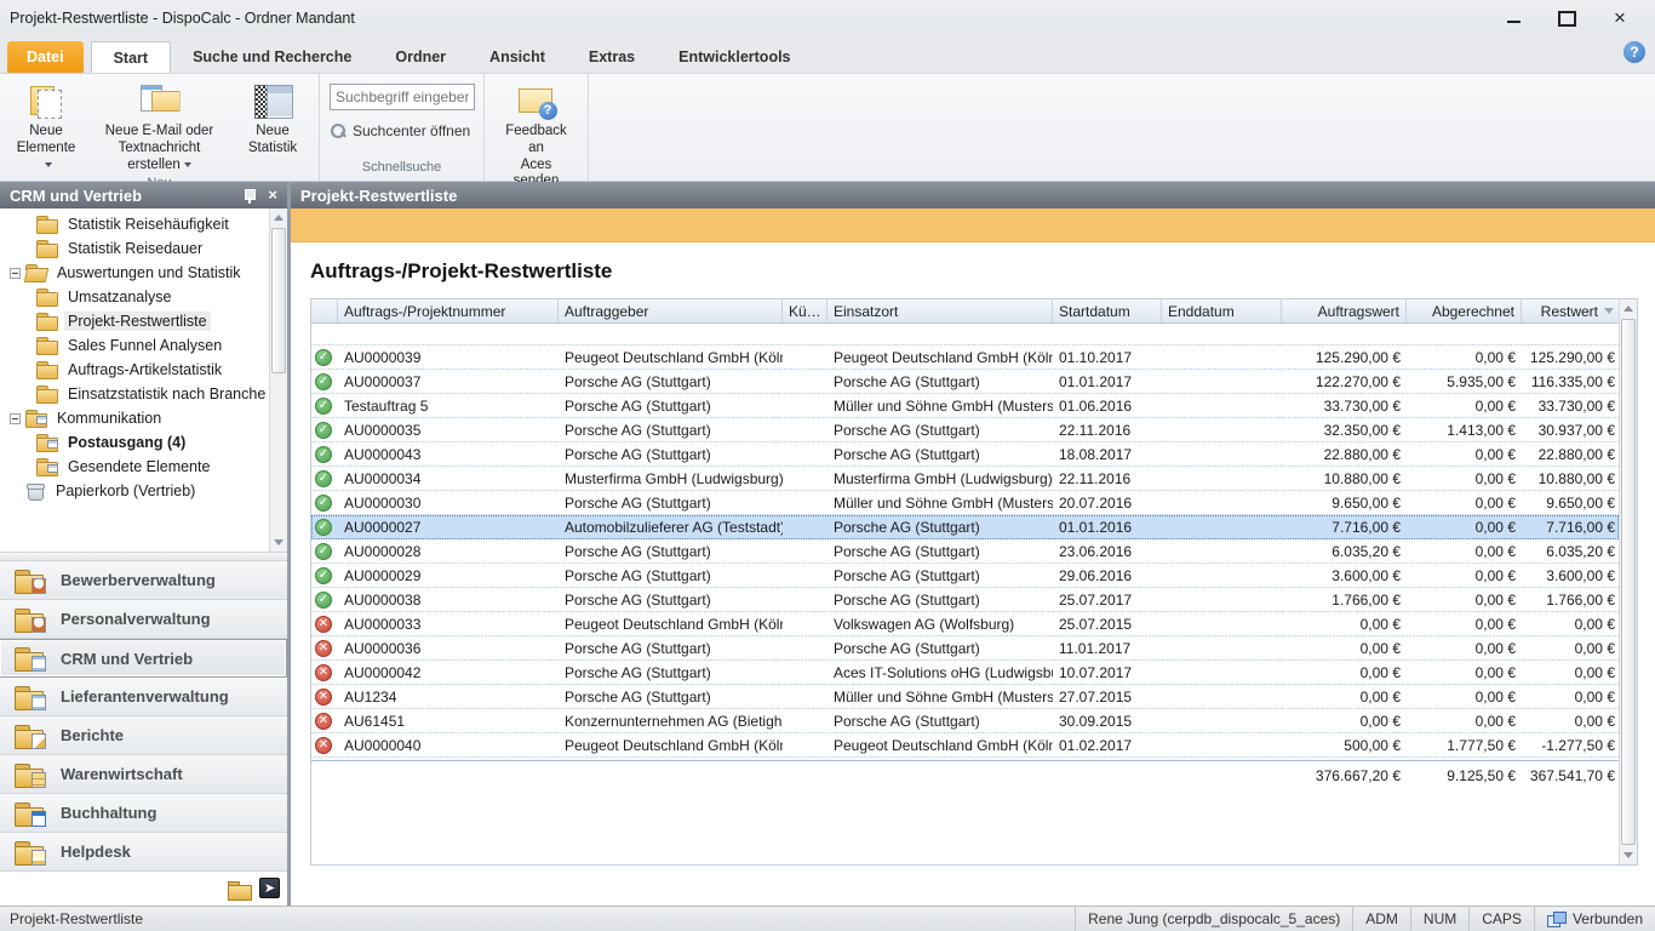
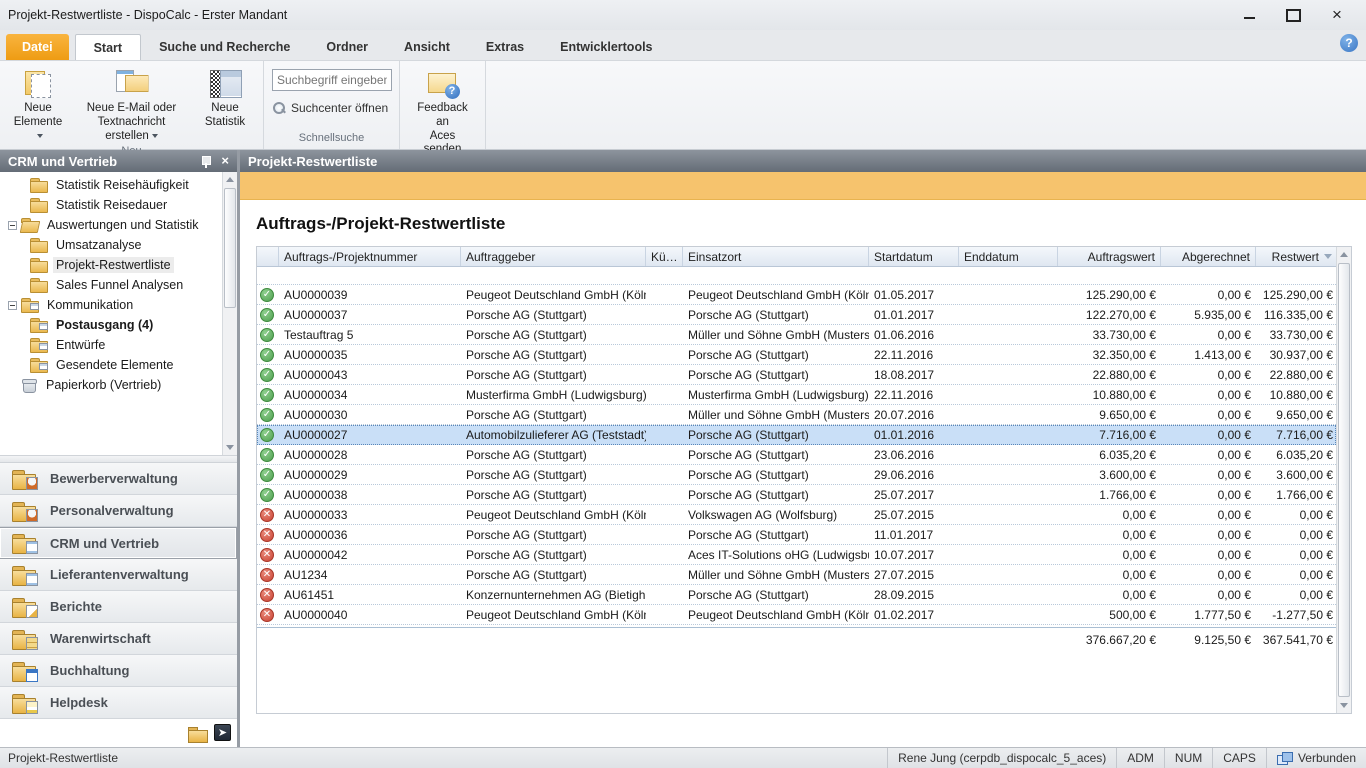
- Projekt-Restwertliste - DispoCalc - Ordner Mandant
+ Projekt-Restwertliste - DispoCalc - Erster Mandant
  ×
  Datei
  Start
  Suche und Recherche
  Ordner
  Ansicht
  Extras
  Entwicklertools
  ?
  Neue
  Elemente
  Neue E-Mail oder
  Textnachricht erstellen
  Neue
  Statistik
  Suchbegriff eingeben
  Suchcenter öffnen
  Schnellsuche
  Feedback an
  CRM und Vertrieb
  ×
  Statistik Reisehäufigkeit
  Statistik Reisedauer
  Auswertungen und Statistik
  Umsatzanalyse
  Projekt-Restwertliste
  Sales Funnel Analysen
- Auftrags-Artikelstatistik
- Einsatzstatistik nach Branche
  Kommunikation
  Postausgang (4)
+ Entwürfe
  Gesendete Elemente
  Papierkorb (Vertrieb)
  Bewerberverwaltung
  Personalverwaltung
  CRM und Vertrieb
  Lieferantenverwaltung
  Berichte
  Warenwirtschaft
  Buchhaltung
  Helpdesk
  ➤
  Projekt-Restwertliste
  Auftrags-/Projekt-Restwertliste
  Auftrags-/Projektnummer
  Auftraggeber
  Kü…
  Einsatzort
  Startdatum
  Enddatum
  Auftragswert
  Abgerechnet
  Restwert
  ✓
  AU0000039
  Peugeot Deutschland GmbH (Köl
  Peugeot Deutschland GmbH (Köln
- 01.10.2017
+ 01.05.2017
  125.290,00 €
  0,00 €
  125.290,00 €
  ✓
  AU0000037
  Porsche AG (Stuttgart)
  Porsche AG (Stuttgart)
  01.01.2017
  122.270,00 €
  5.935,00 €
  116.335,00 €
  ✓
  Testauftrag 5
  Porsche AG (Stuttgart)
  Müller und Söhne GmbH (Musters
  01.06.2016
  33.730,00 €
  0,00 €
  33.730,00 €
  ✓
  AU0000035
  Porsche AG (Stuttgart)
  Porsche AG (Stuttgart)
  22.11.2016
  32.350,00 €
  1.413,00 €
  30.937,00 €
  ✓
  AU0000043
  Porsche AG (Stuttgart)
  Porsche AG (Stuttgart)
  18.08.2017
  22.880,00 €
  0,00 €
  22.880,00 €
  ✓
  AU0000034
  Musterfirma GmbH (Ludwigsburg)
  Musterfirma GmbH (Ludwigsburg)
  22.11.2016
  10.880,00 €
  0,00 €
  10.880,00 €
  ✓
  AU0000030
  Porsche AG (Stuttgart)
  Müller und Söhne GmbH (Musters
  20.07.2016
  9.650,00 €
  0,00 €
  9.650,00 €
  ✓
  AU0000027
  Automobilzulieferer AG (Teststadt
  Porsche AG (Stuttgart)
  01.01.2016
  7.716,00 €
  0,00 €
  7.716,00 €
  ✓
  AU0000028
  Porsche AG (Stuttgart)
  Porsche AG (Stuttgart)
  23.06.2016
  6.035,20 €
  0,00 €
  6.035,20 €
  ✓
  AU0000029
  Porsche AG (Stuttgart)
  Porsche AG (Stuttgart)
  29.06.2016
  3.600,00 €
  0,00 €
  3.600,00 €
  ✓
  AU0000038
  Porsche AG (Stuttgart)
  Porsche AG (Stuttgart)
  25.07.2017
  1.766,00 €
  0,00 €
  1.766,00 €
  ✕
  AU0000033
  Peugeot Deutschland GmbH (Köl
  Volkswagen AG (Wolfsburg)
  25.07.2015
  0,00 €
  0,00 €
  0,00 €
  ✕
  AU0000036
  Porsche AG (Stuttgart)
  Porsche AG (Stuttgart)
  11.01.2017
  0,00 €
  0,00 €
  0,00 €
  ✕
  AU0000042
  Porsche AG (Stuttgart)
  Aces IT-Solutions oHG (Ludwigsb
  10.07.2017
  0,00 €
  0,00 €
  0,00 €
  ✕
  AU1234
  Porsche AG (Stuttgart)
  Müller und Söhne GmbH (Musters
  27.07.2015
  0,00 €
  0,00 €
  0,00 €
  ✕
  AU61451
  Konzernunternehmen AG (Bietigh
  Porsche AG (Stuttgart)
- 30.09.2015
+ 28.09.2015
  0,00 €
  0,00 €
  0,00 €
  ✕
  AU0000040
  Peugeot Deutschland GmbH (Köl
  Peugeot Deutschland GmbH (Köln
  01.02.2017
  500,00 €
  1.777,50 €
  -1.277,50 €
  376.667,20 €
  9.125,50 €
  367.541,70 €
  Projekt-Restwertliste
  Rene Jung (cerpdb_dispocalc_5_aces)
  ADM
  NUM
  CAPS
  Verbunden
